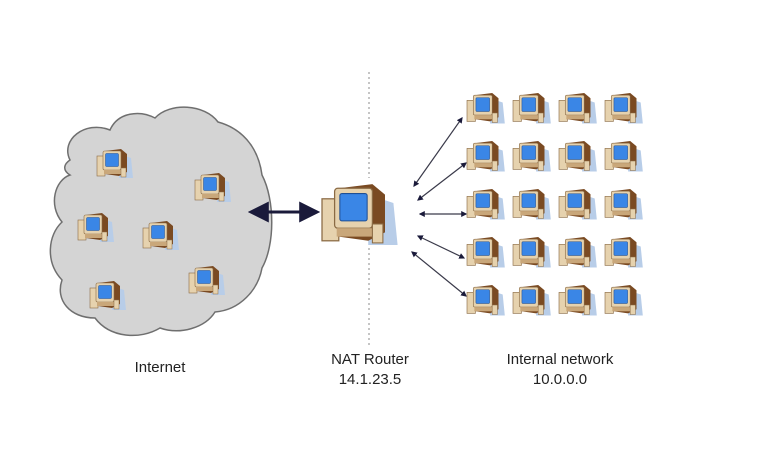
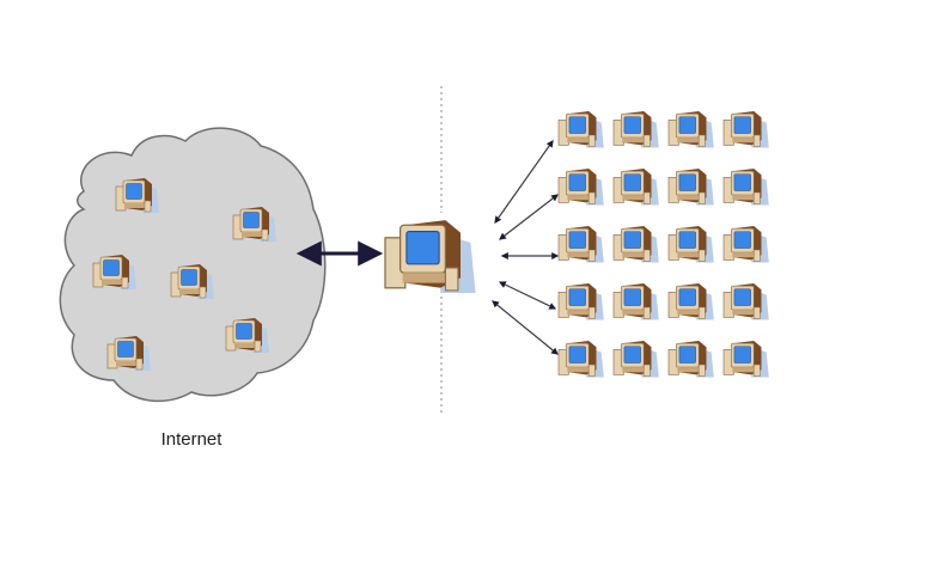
  Internet
- NAT Router
- 14.1.23.5
- Internal network
- 10.0.0.0
